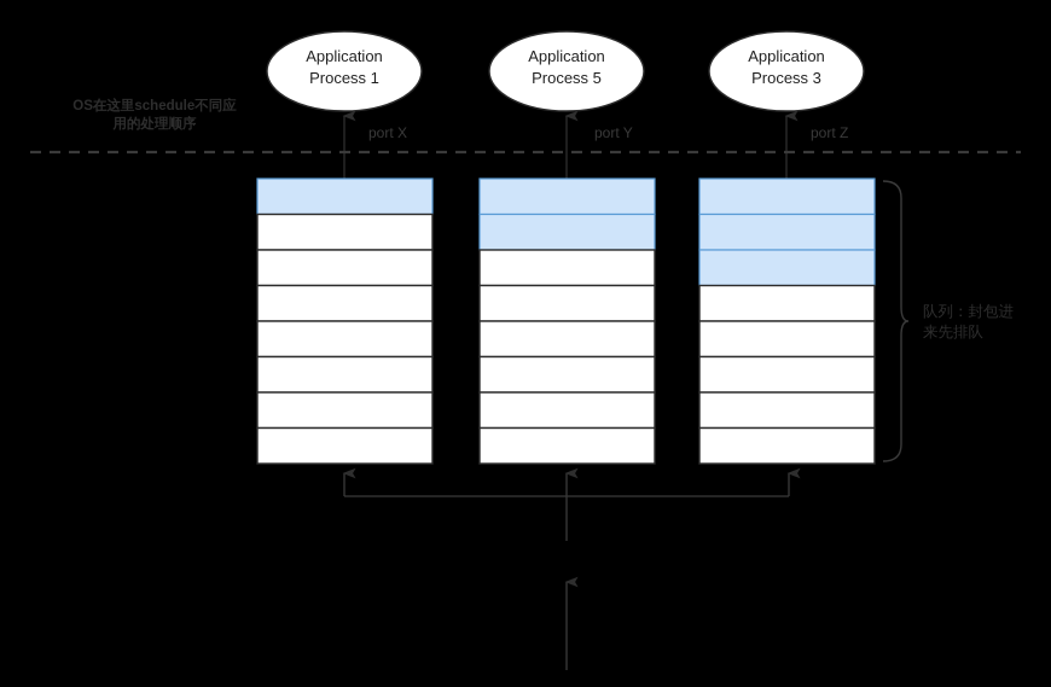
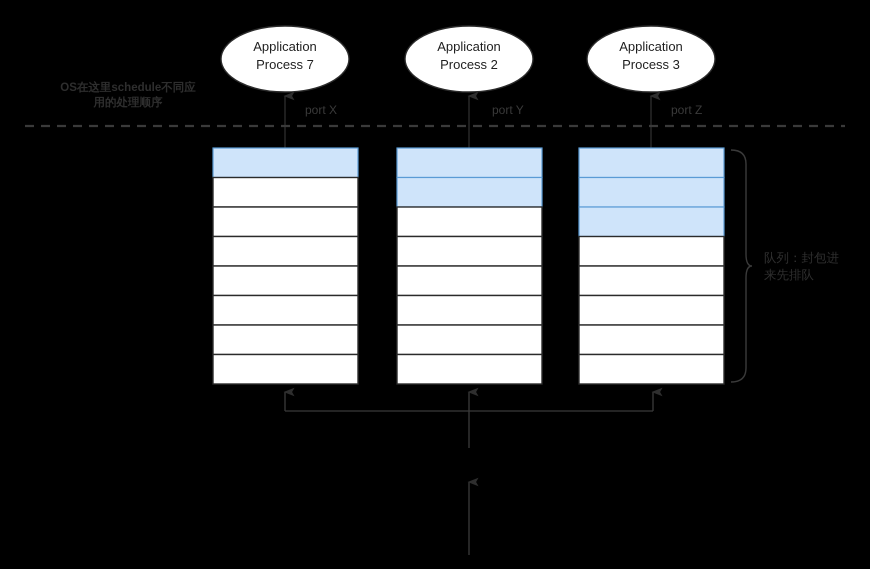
  Application
- Process 1
+ Process 7
  Application
- Process 5
+ Process 2
  Application
  Process 3
  OS在这里schedule不同应
  用的处理顺序
  port X
  port Y
  port Z
  队列：封包进
  来先排队
